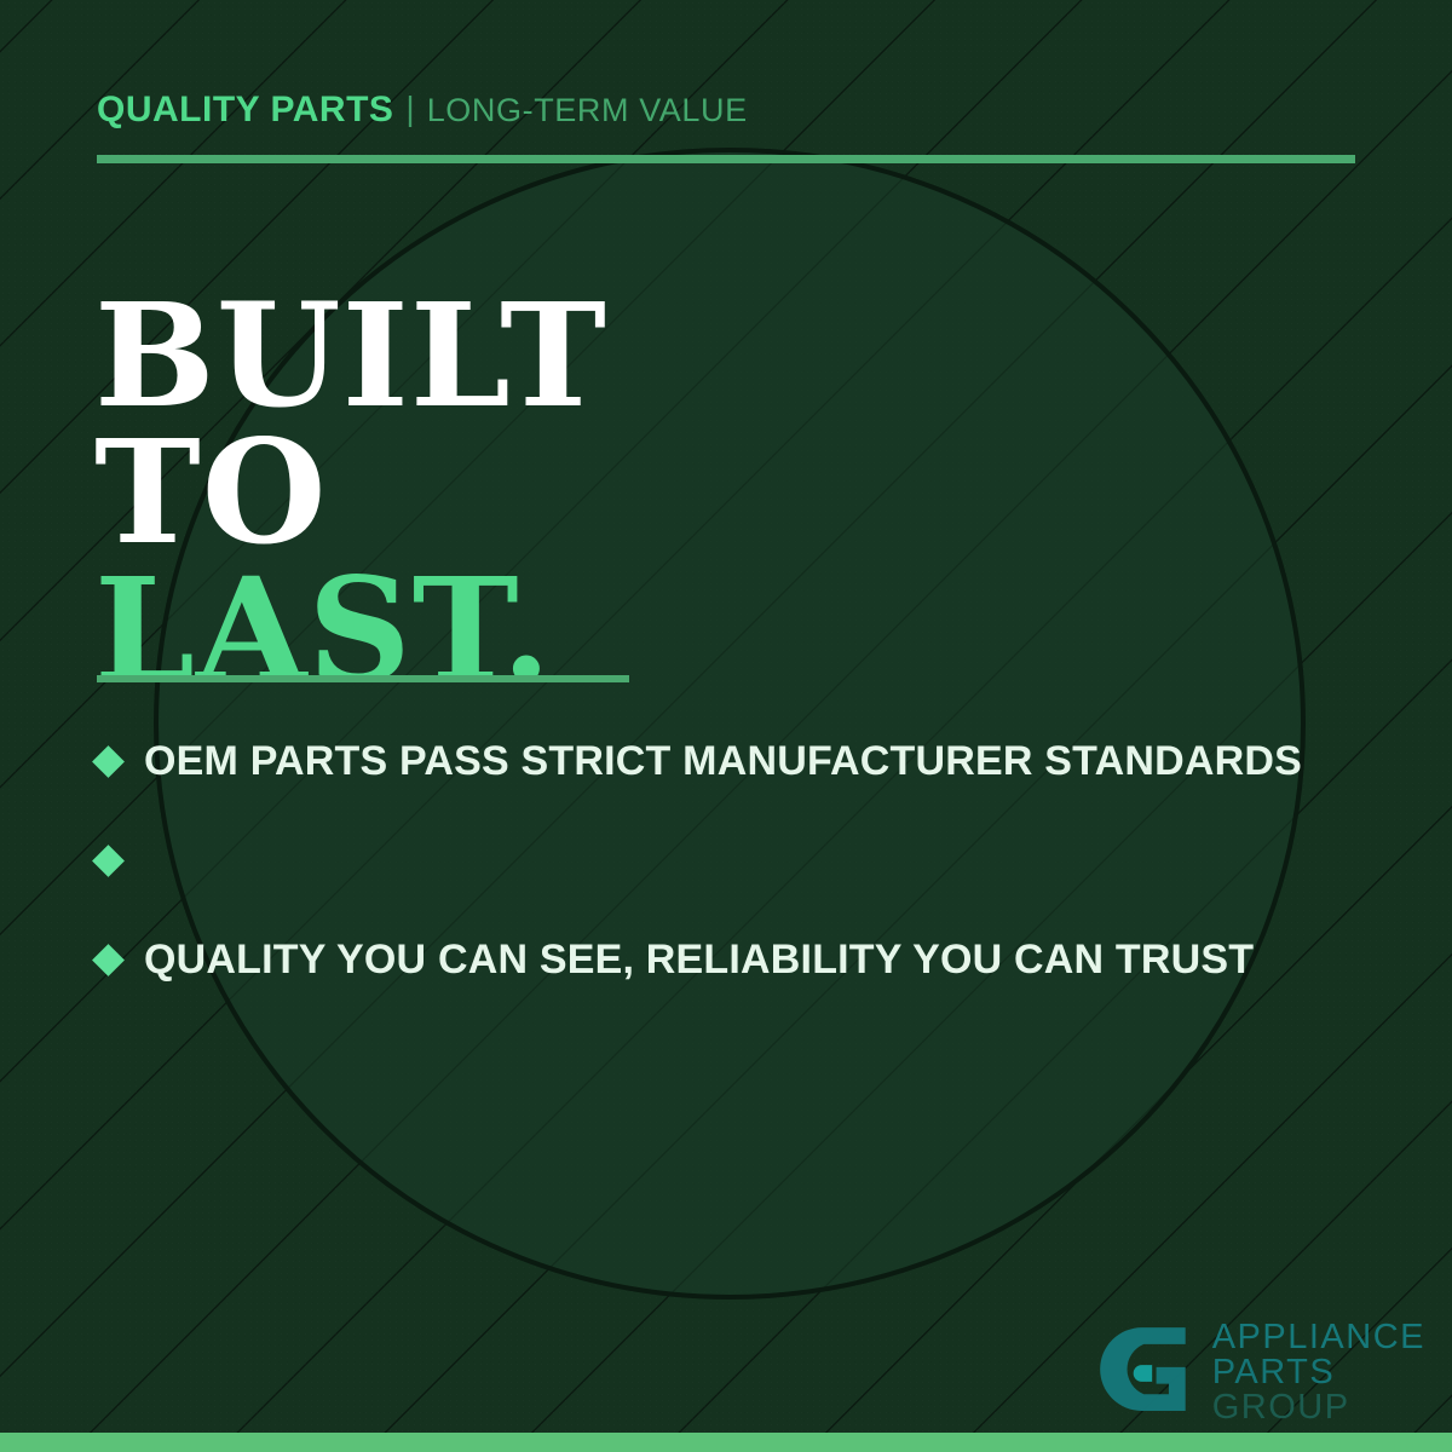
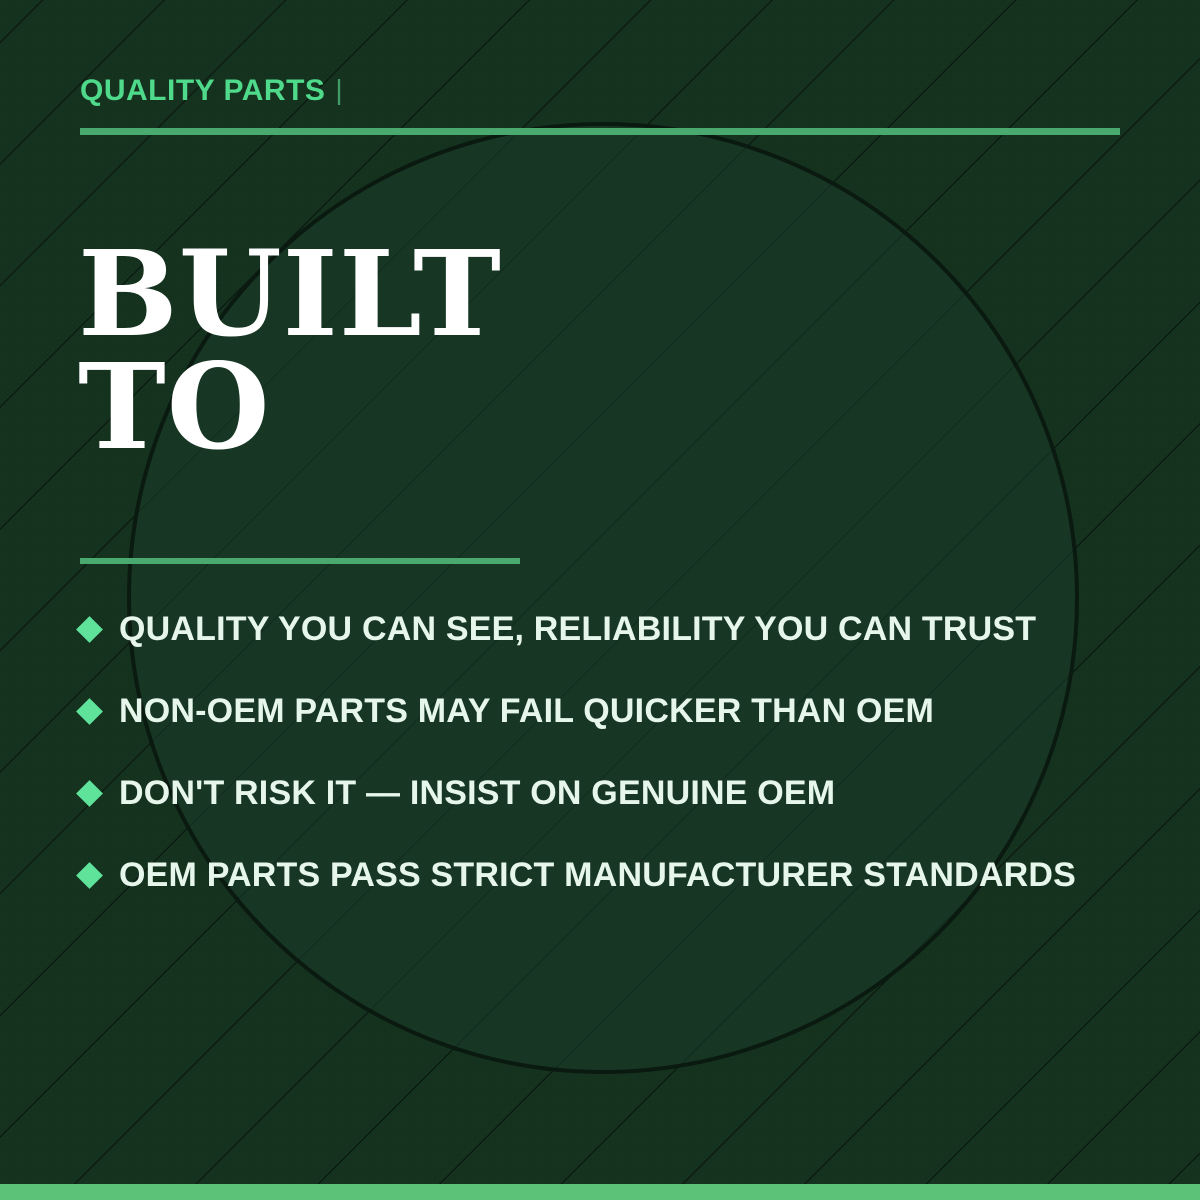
  QUALITY PARTS
  |
- LONG-TERM VALUE
  BUILT
  TO
- LAST.
- OEM PARTS PASS STRICT MANUFACTURER STANDARDS
+ QUALITY YOU CAN SEE, RELIABILITY YOU CAN TRUST
+ NON-OEM PARTS MAY FAIL QUICKER THAN OEM
+ DON'T RISK IT — INSIST ON GENUINE OEM
- QUALITY YOU CAN SEE, RELIABILITY YOU CAN TRUST
+ OEM PARTS PASS STRICT MANUFACTURER STANDARDS
- APPLIANCE
- PARTS
- GROUP
